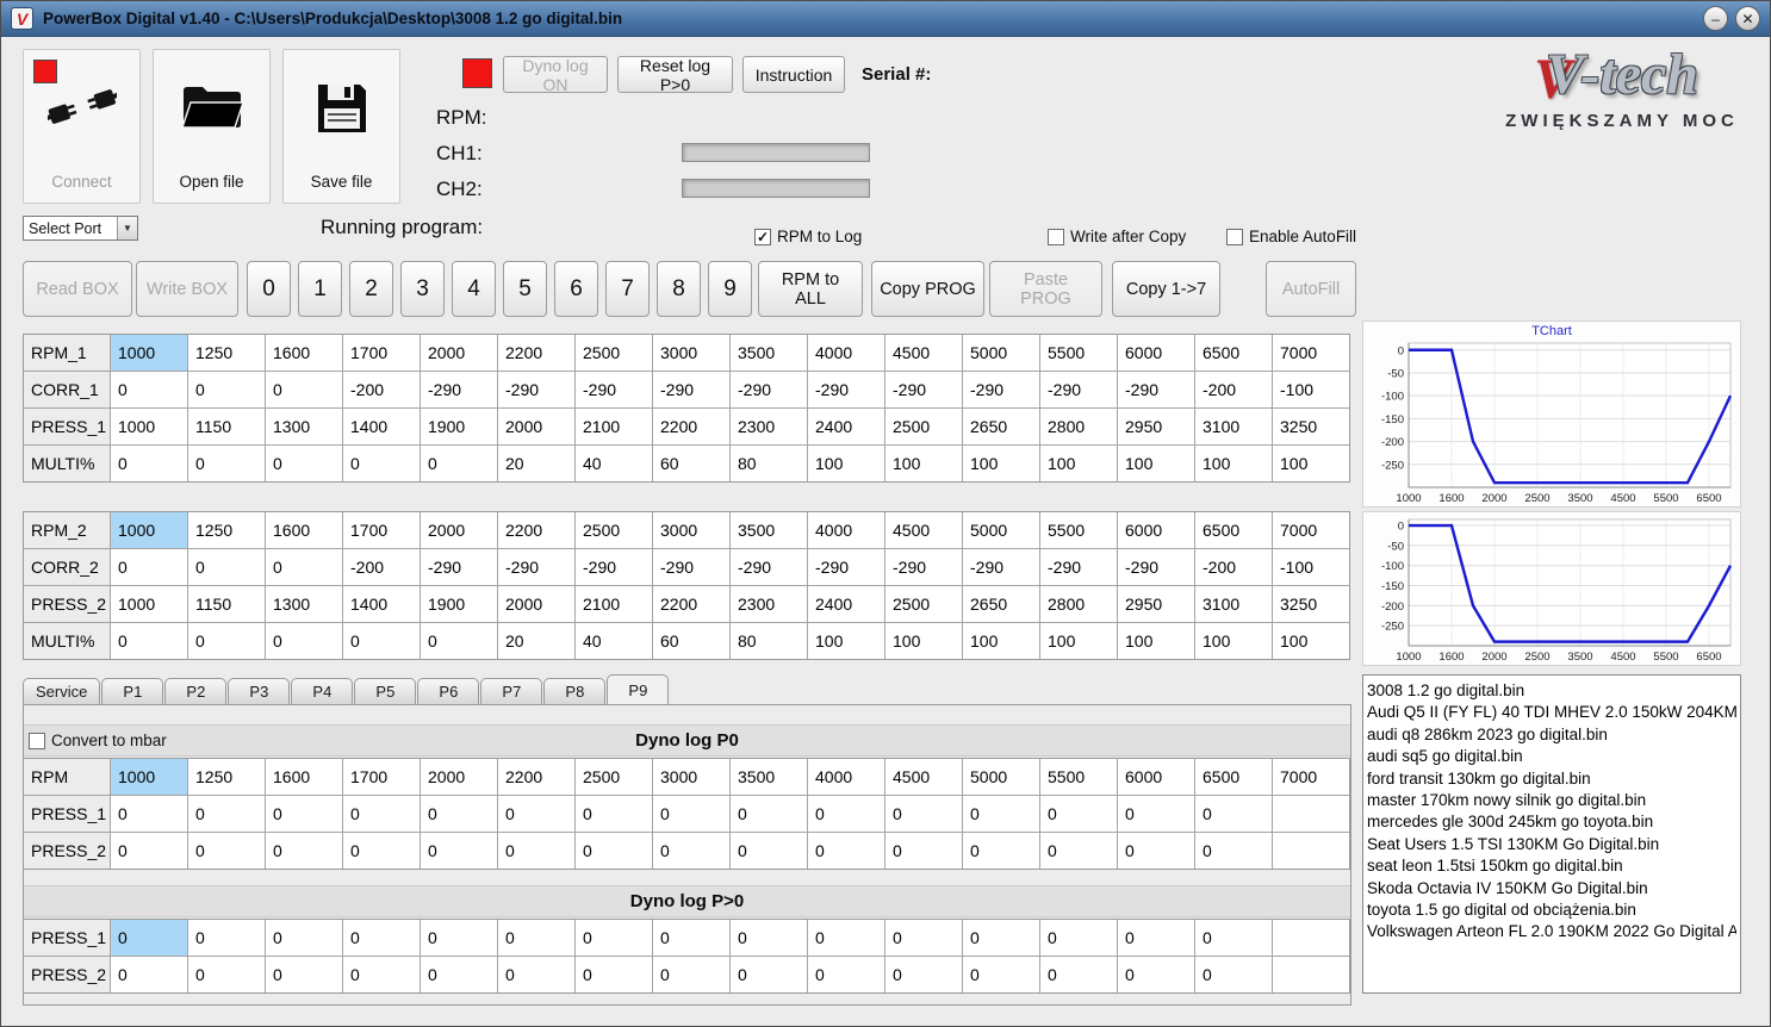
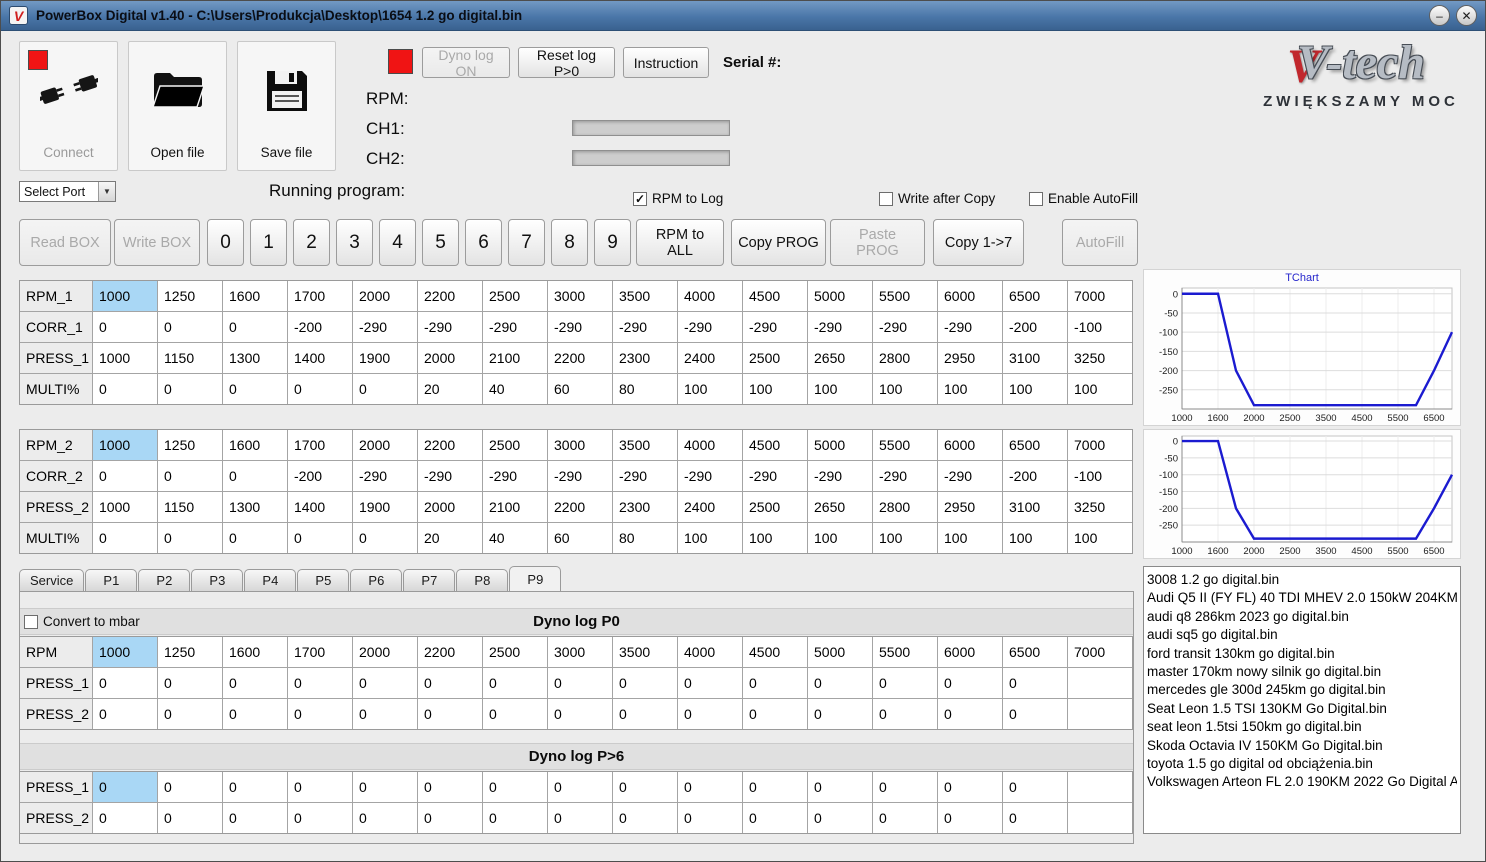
  V
- PowerBox Digital v1.40 - C:\Users\Produkcja\Desktop\3008 1.2 go digital.bin
+ PowerBox Digital v1.40 - C:\Users\Produkcja\Desktop\1654 1.2 go digital.bin
  –
  ✕
  Connect
  Open file
  Save file
  Dyno log ON
  Reset log P>0
  Instruction
  Serial #:
  RPM:
  CH1:
  CH2:
  Running program:
  ✓
  RPM to Log
  Write after Copy
  Enable AutoFill
  Select Port
  ▼
  V
  V-tech
  ZWIĘKSZAMY MOC
  Read BOX
  Write BOX
  0
  1
  2
  3
  4
  5
  6
  7
  8
  9
  RPM to ALL
  Copy PROG
  Paste PROG
  Copy 1->7
  AutoFill
  RPM_1
  1000
  1250
  1600
  1700
  2000
  2200
  2500
  3000
  3500
  4000
  4500
  5000
  5500
  6000
  6500
  7000
  CORR_1
  0
  0
  0
  -200
  -290
  -290
  -290
  -290
  -290
  -290
  -290
  -290
  -290
  -290
  -200
  -100
  PRESS_1
  1000
  1150
  1300
  1400
  1900
  2000
  2100
  2200
  2300
  2400
  2500
  2650
  2800
  2950
  3100
  3250
  MULTI%
  0
  0
  0
  0
  0
  20
  40
  60
  80
  100
  100
  100
  100
  100
  100
  100
  RPM_2
  1000
  1250
  1600
  1700
  2000
  2200
  2500
  3000
  3500
  4000
  4500
  5000
  5500
  6000
  6500
  7000
  CORR_2
  0
  0
  0
  -200
  -290
  -290
  -290
  -290
  -290
  -290
  -290
  -290
  -290
  -290
  -200
  -100
  PRESS_2
  1000
  1150
  1300
  1400
  1900
  2000
  2100
  2200
  2300
  2400
  2500
  2650
  2800
  2950
  3100
  3250
  MULTI%
  0
  0
  0
  0
  0
  20
  40
  60
  80
  100
  100
  100
  100
  100
  100
  100
  Service
  P1
  P2
  P3
  P4
  P5
  P6
  P7
  P8
  P9
  Convert to mbar
  Dyno log P0
  RPM
  1000
  1250
  1600
  1700
  2000
  2200
  2500
  3000
  3500
  4000
  4500
  5000
  5500
  6000
  6500
  7000
  PRESS_1
  0
  0
  0
  0
  0
  0
  0
  0
  0
  0
  0
  0
  0
  0
  0
  PRESS_2
  0
  0
  0
  0
  0
  0
  0
  0
  0
  0
  0
  0
  0
  0
  0
- Dyno log P>0
+ Dyno log P>6
  PRESS_1
  0
  0
  0
  0
  0
  0
  0
  0
  0
  0
  0
  0
  0
  0
  0
  PRESS_2
  0
  0
  0
  0
  0
  0
  0
  0
  0
  0
  0
  0
  0
  0
  0
  TChart
  1000
  1600
  2000
  2500
  3500
  4500
  5500
  6500
  0
  -50
  -100
  -150
  -200
  -250
  1000
  1600
  2000
  2500
  3500
  4500
  5500
  6500
  0
  -50
  -100
  -150
  -200
  -250
  3008 1.2 go digital.bin
  Audi Q5 II (FY FL) 40 TDI MHEV 2.0 150kW 204KM
  audi q8 286km 2023 go digital.bin
  audi sq5 go digital.bin
  ford transit 130km go digital.bin
  master 170km nowy silnik go digital.bin
- mercedes gle 300d 245km go toyota.bin
+ mercedes gle 300d 245km go digital.bin
- Seat Users 1.5 TSI 130KM Go Digital.bin
+ Seat Leon 1.5 TSI 130KM Go Digital.bin
  seat leon 1.5tsi 150km go digital.bin
  Skoda Octavia IV 150KM Go Digital.bin
  toyota 1.5 go digital od obciążenia.bin
  Volkswagen Arteon FL 2.0 190KM 2022 Go Digital A
